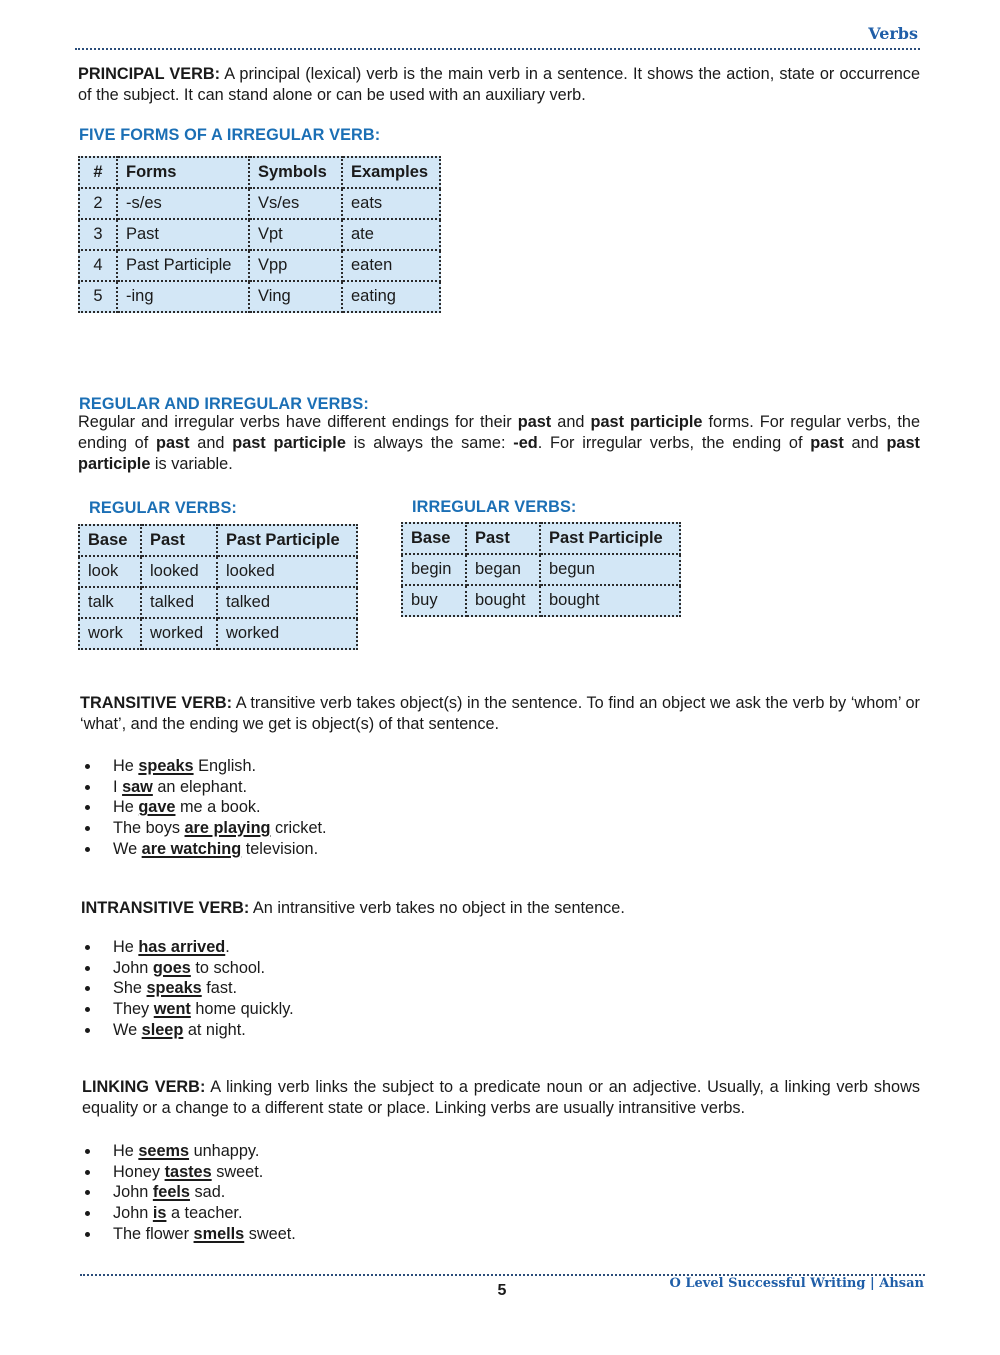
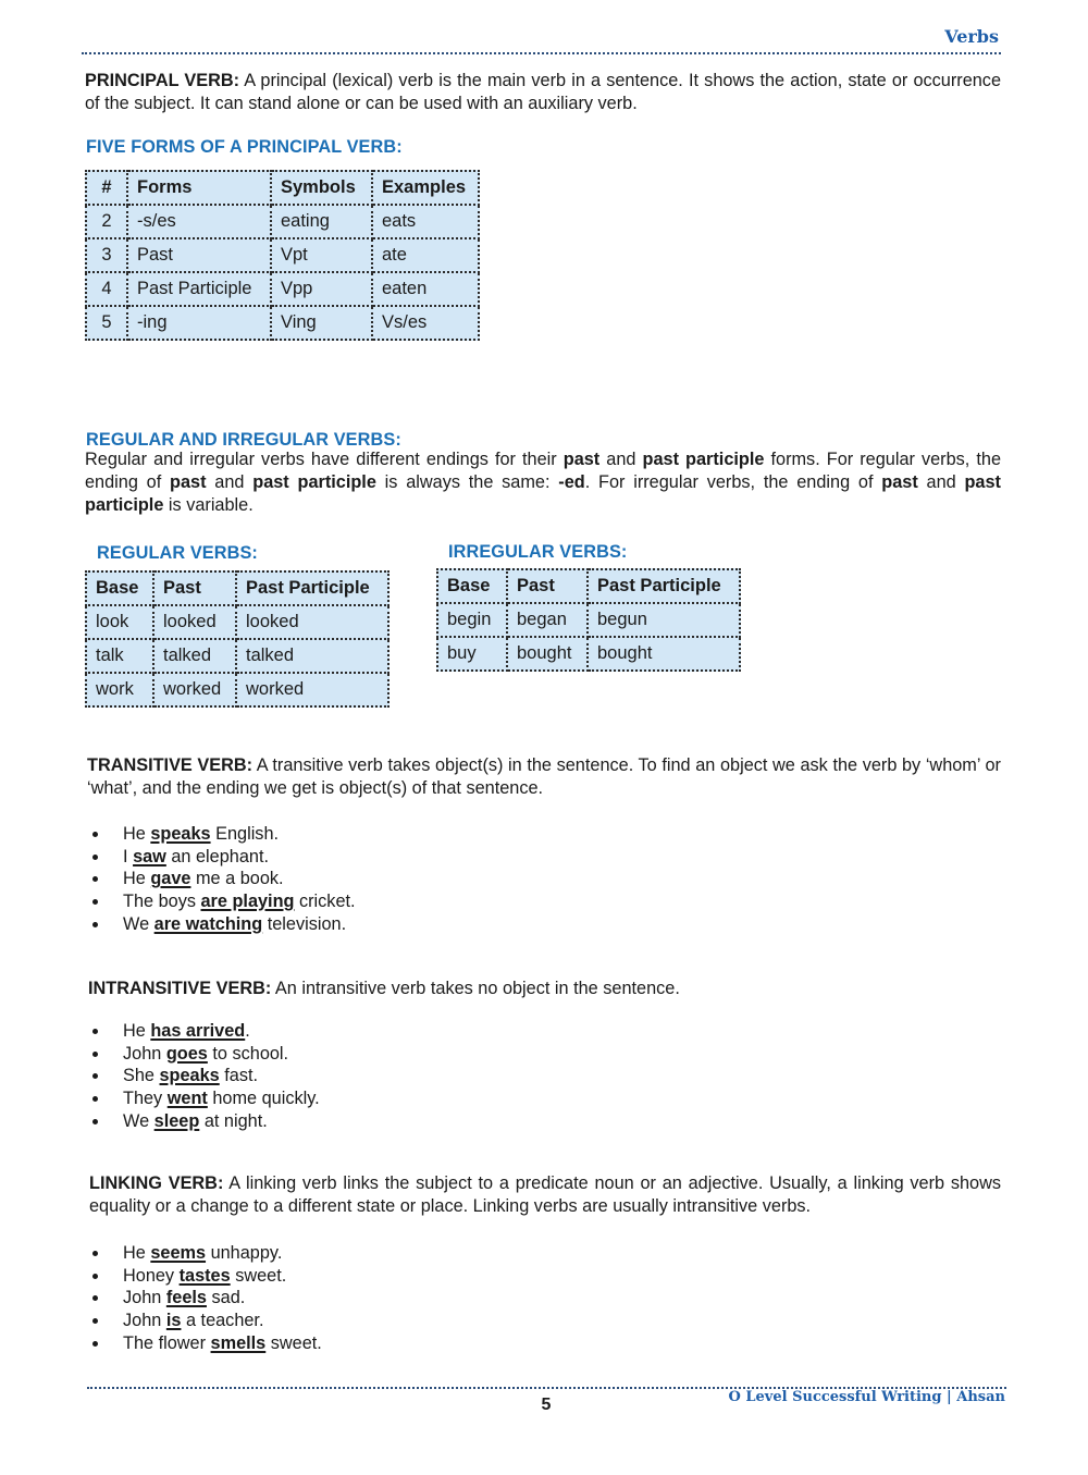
  Verbs
  PRINCIPAL VERB: A principal (lexical) verb is the main verb in a sentence. It shows the action, state or occurrence of the subject. It can stand alone or can be used with an auxiliary verb.
- FIVE FORMS OF A IRREGULAR VERB:
+ FIVE FORMS OF A PRINCIPAL VERB:
  #	Forms	Symbols	Examples
- 2	-s/es	Vs/es	eats
+ 2	-s/es	eating	eats
  3	Past	Vpt	ate
  4	Past Participle	Vpp	eaten
- 5	-ing	Ving	eating
+ 5	-ing	Ving	Vs/es
  REGULAR AND IRREGULAR VERBS:
  Regular and irregular verbs have different endings for their past and past participle forms. For regular verbs, the ending of past and past participle is always the same: -ed. For irregular verbs, the ending of past and past participle is variable.
  REGULAR VERBS:
  Base	Past	Past Participle
  look	looked	looked
  talk	talked	talked
  work	worked	worked
  IRREGULAR VERBS:
  Base	Past	Past Participle
  begin	began	begun
  buy	bought	bought
  TRANSITIVE VERB: A transitive verb takes object(s) in the sentence. To find an object we ask the verb by ‘whom’ or ‘what’, and the ending we get is object(s) of that sentence.
  He speaks English.
  I saw an elephant.
  He gave me a book.
  The boys are playing cricket.
  We are watching television.
  INTRANSITIVE VERB: An intransitive verb takes no object in the sentence.
  He has arrived.
  John goes to school.
  She speaks fast.
  They went home quickly.
  We sleep at night.
  LINKING VERB: A linking verb links the subject to a predicate noun or an adjective. Usually, a linking verb shows equality or a change to a different state or place. Linking verbs are usually intransitive verbs.
  He seems unhappy.
  Honey tastes sweet.
  John feels sad.
  John is a teacher.
  The flower smells sweet.
  5
  O Level Successful Writing | Ahsan
